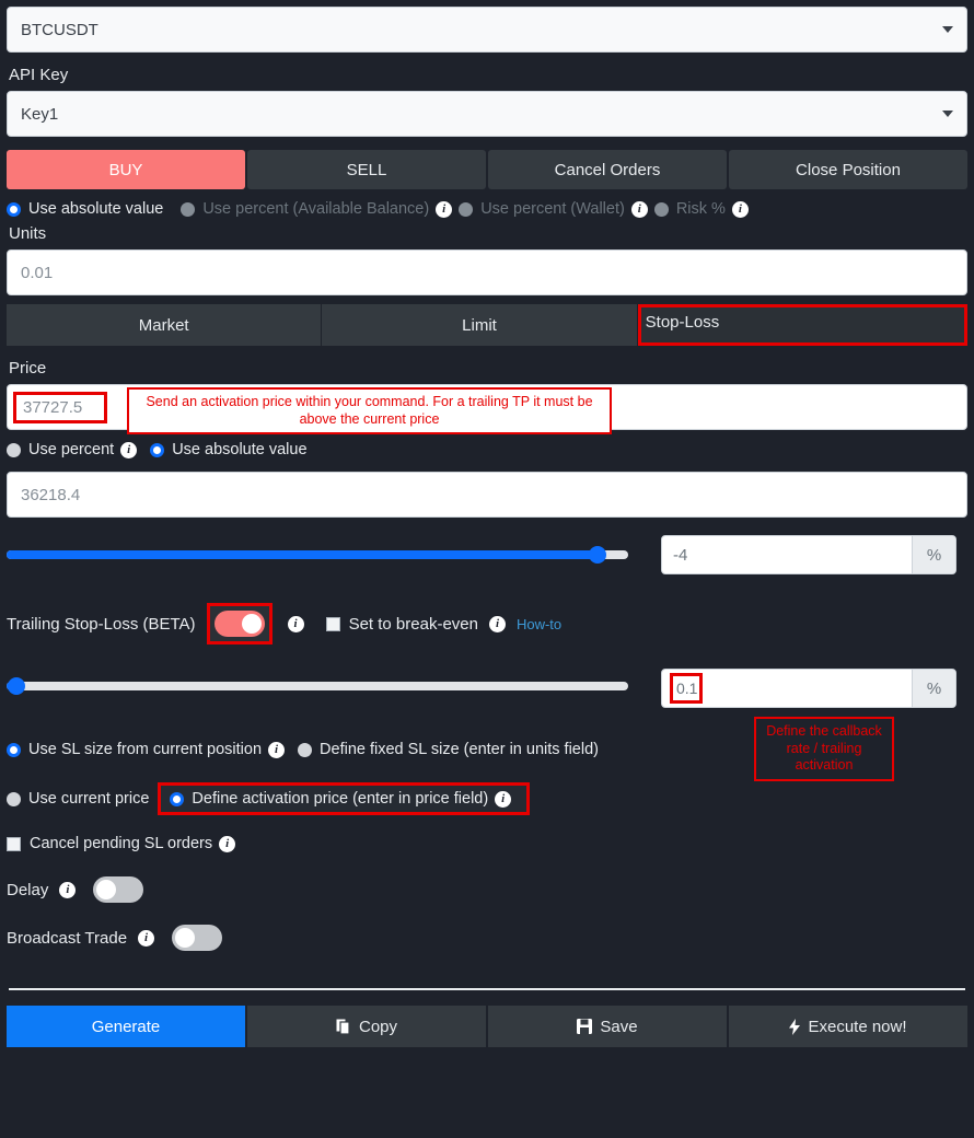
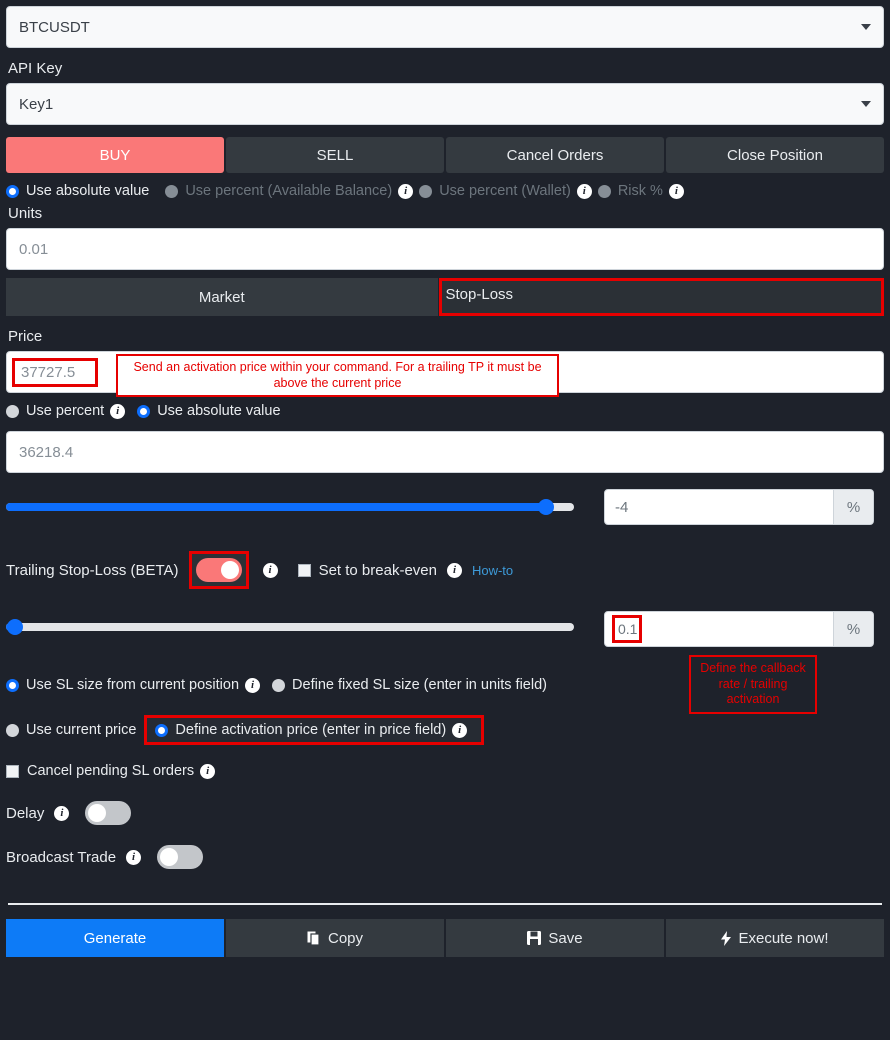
  BTCUSDT
  API Key
  Key1
  BUY
  SELL
  Cancel Orders
  Close Position
  Use absolute value
  Use percent (Available Balance)
  i
  Use percent (Wallet)
  i
  Risk %
  i
  Units
  0.01
  Market
- Limit
  Stop-Loss
  Price
  37727.5
  Send an activation price within your command. For a trailing TP it must be above the current price
  Use percent
  i
  Use absolute value
  36218.4
  -4
  %
  Trailing Stop-Loss (BETA)
  i
  Set to break-even
  i
  How-to
  %
  0.1
  Define the callback rate / trailing activation
  Use SL size from current position
  i
  Define fixed SL size (enter in units field)
  Use current price
  Define activation price (enter in price field)
  i
  Cancel pending SL orders
  i
  Delay
  i
  Broadcast Trade
  i
  Generate
  Copy
  Save
  Execute now!
